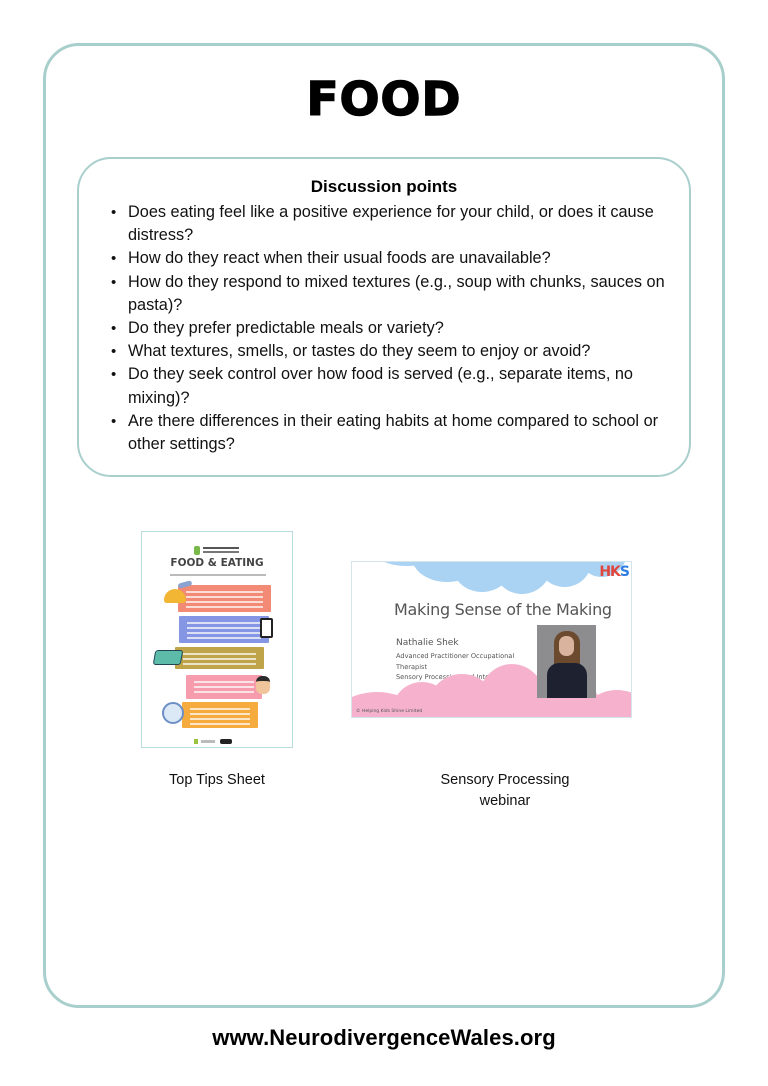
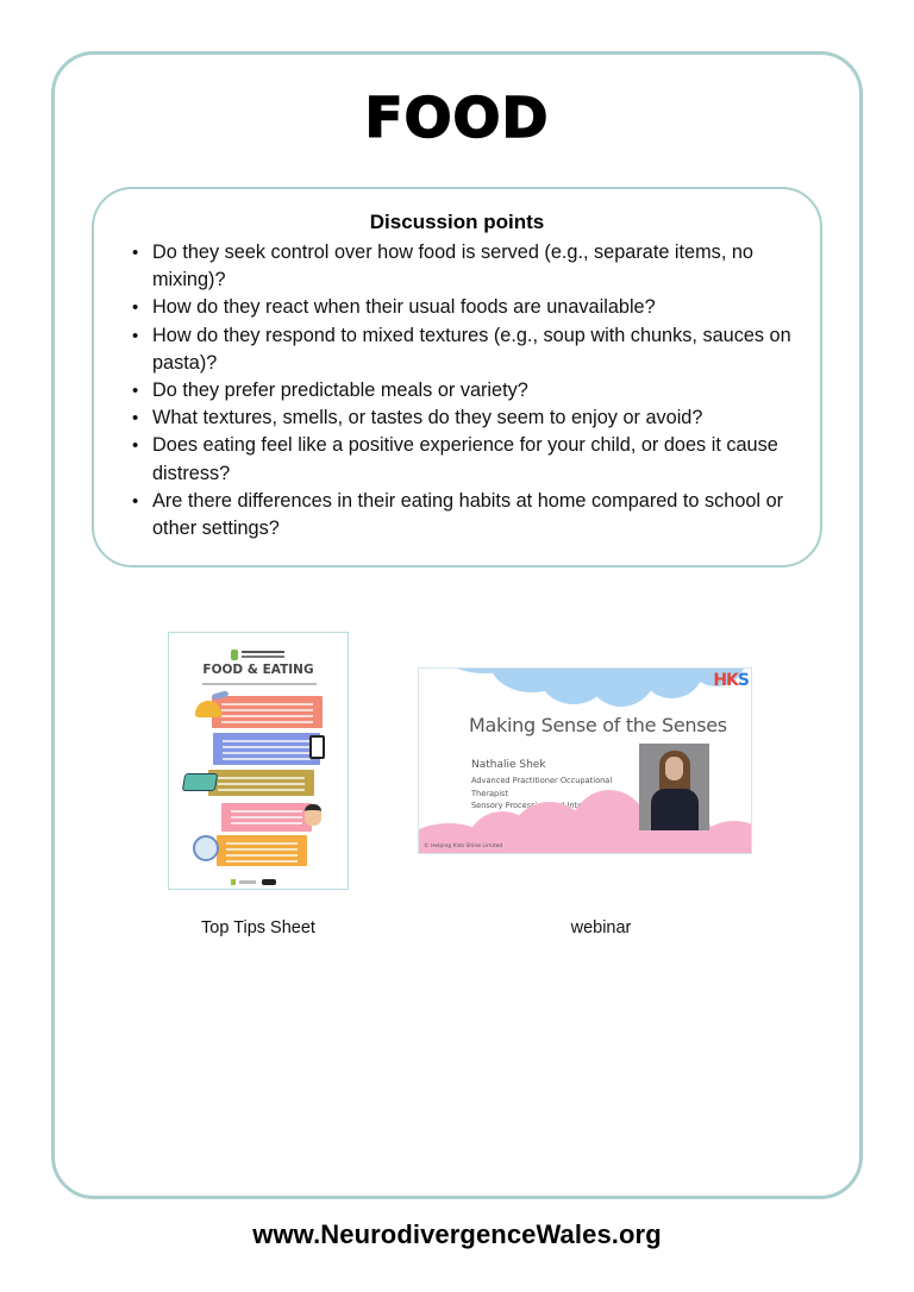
  FOOD
  Discussion points
- Does eating feel like a positive experience for your child, or does it cause distress?
+ Do they seek control over how food is served (e.g., separate items, no mixing)?
  How do they react when their usual foods are unavailable?
  How do they respond to mixed textures (e.g., soup with chunks, sauces on pasta)?
  Do they prefer predictable meals or variety?
  What textures, smells, or tastes do they seem to enjoy or avoid?
- Do they seek control over how food is served (e.g., separate items, no mixing)?
+ Does eating feel like a positive experience for your child, or does it cause distress?
  Are there differences in their eating habits at home compared to school or other settings?
  FOOD & EATING
  HKS
- Making Sense of the Making
+ Making Sense of the Senses
  Nathalie Shek
  Advanced Practitioner Occupational
  Therapist
  Top Tips Sheet
- Sensory Processing
  webinar
  www.NeurodivergenceWales.org
